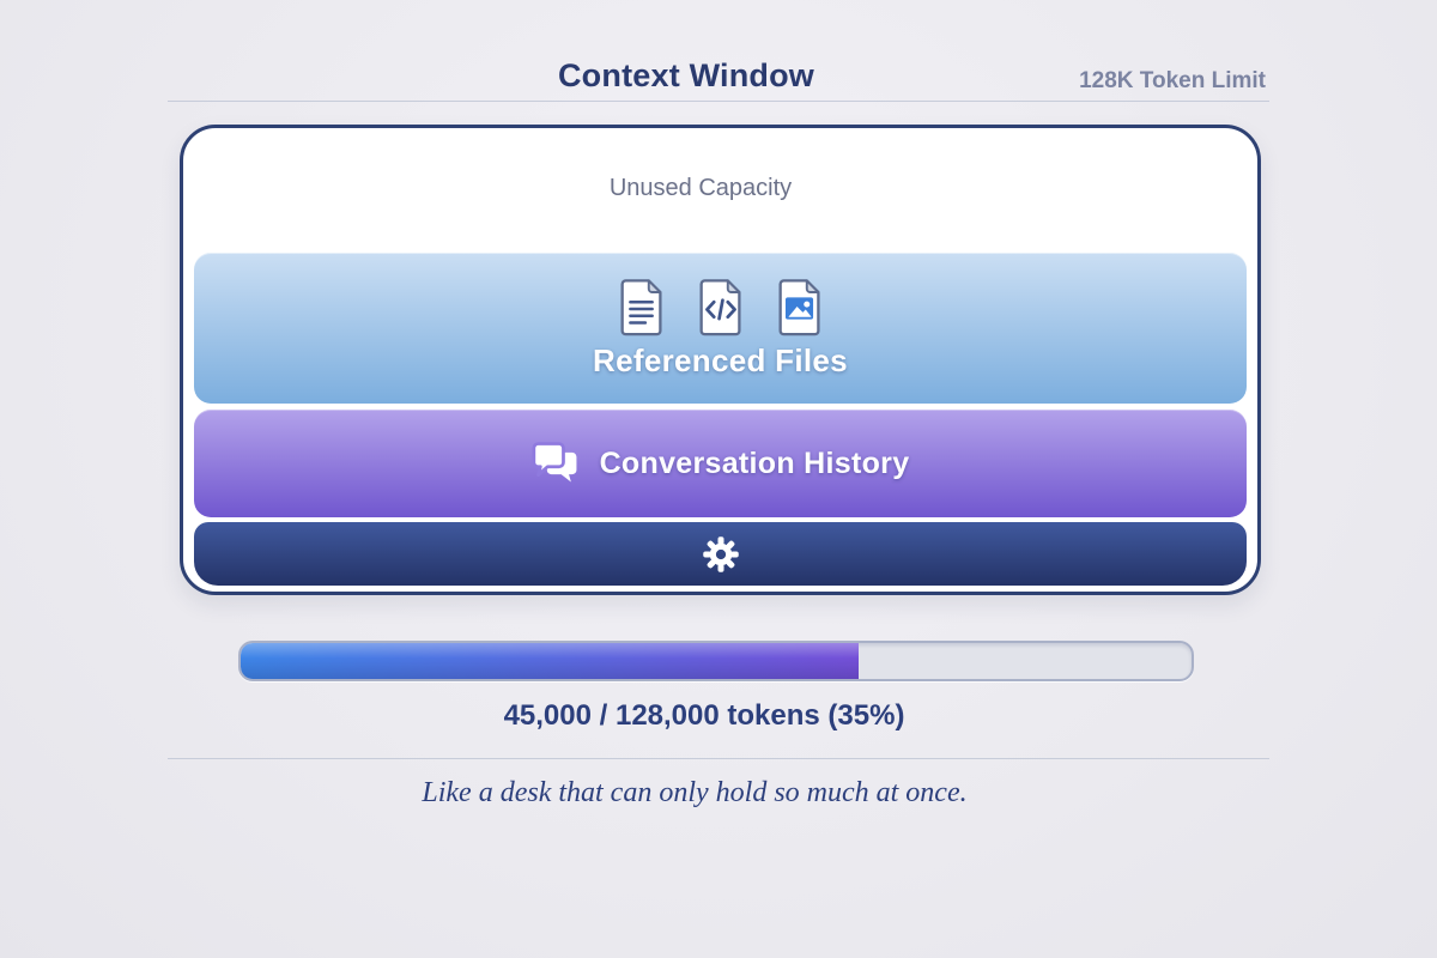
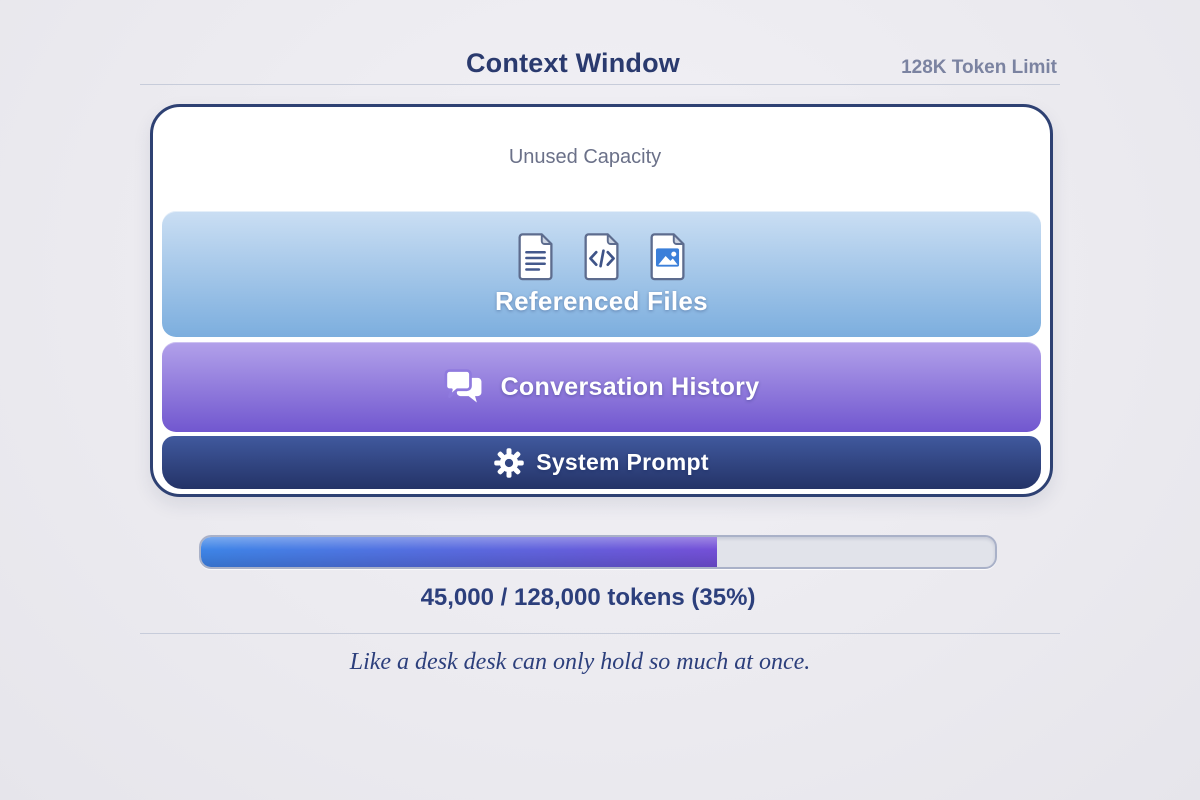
  Context Window
  128K Token Limit
  Unused Capacity
  Referenced Files
  Conversation History
+ System Prompt
  45,000 / 128,000 tokens (35%)
- Like a desk that can only hold so much at once.
+ Like a desk desk can only hold so much at once.
